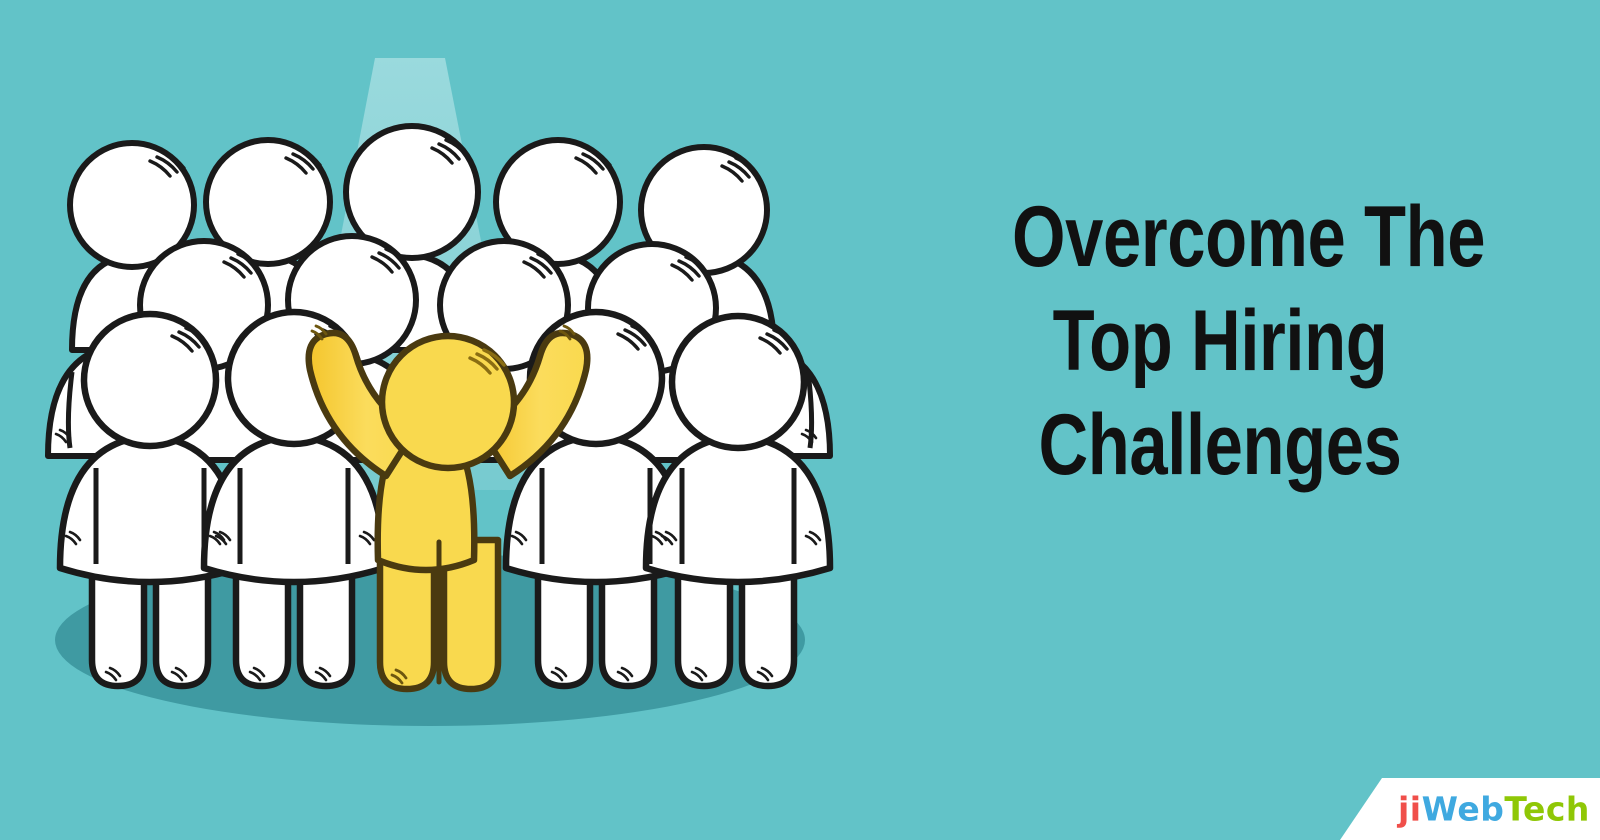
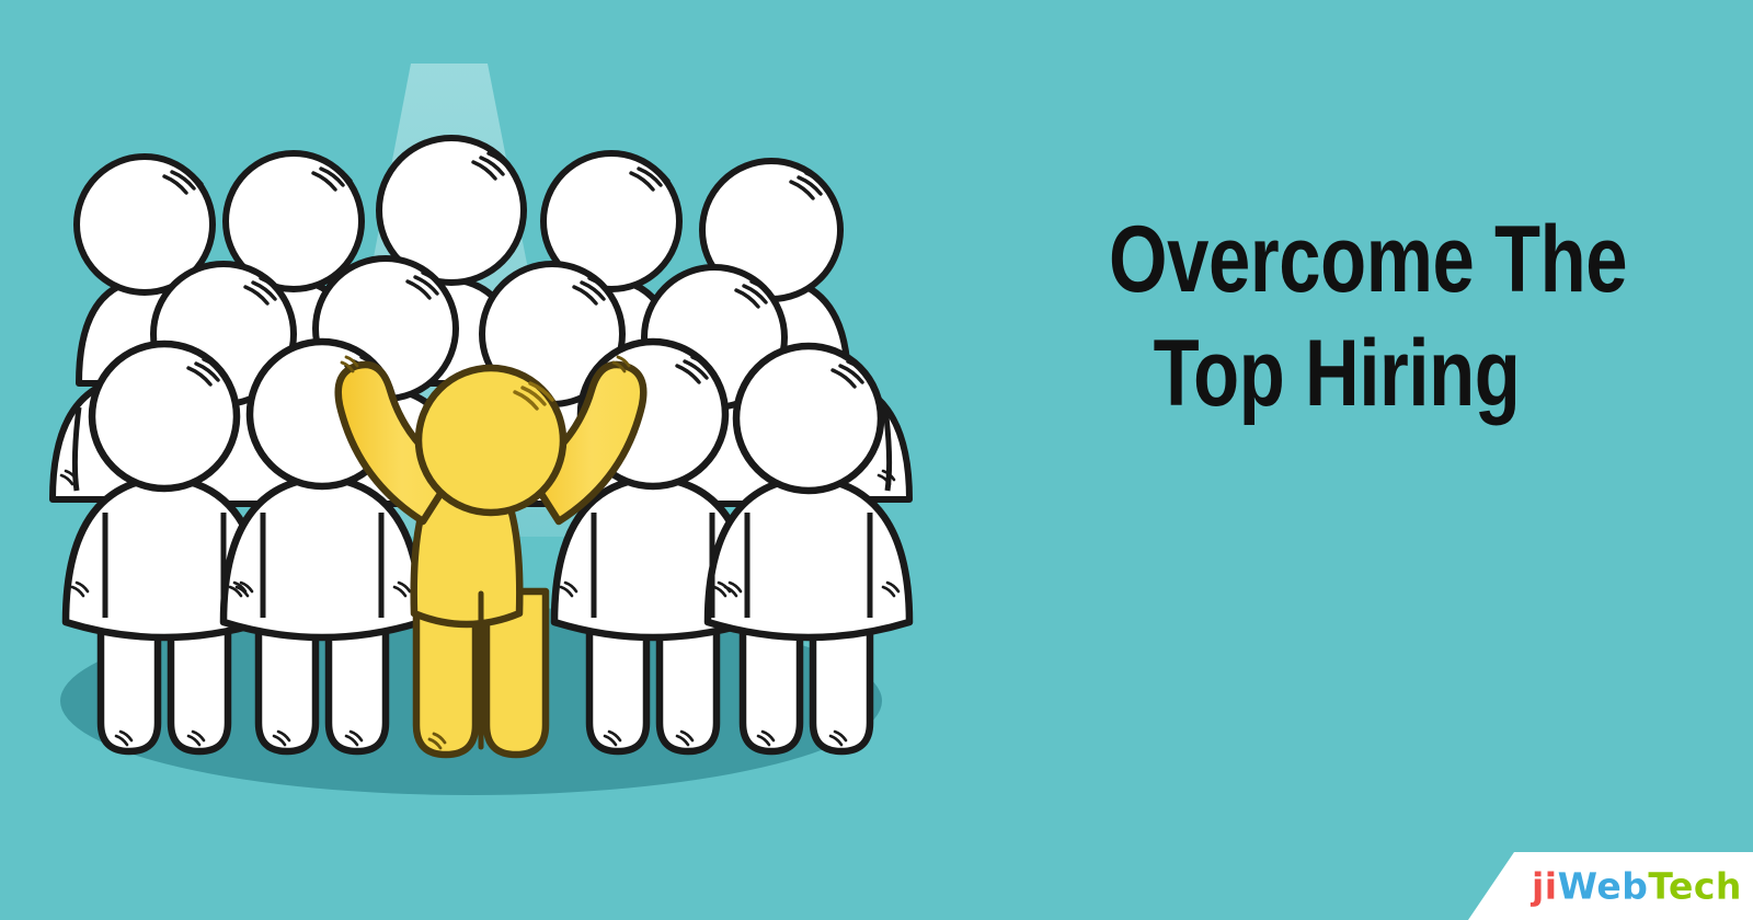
  Overcome The
  Top Hiring
- Challenges
  jiWebTech
